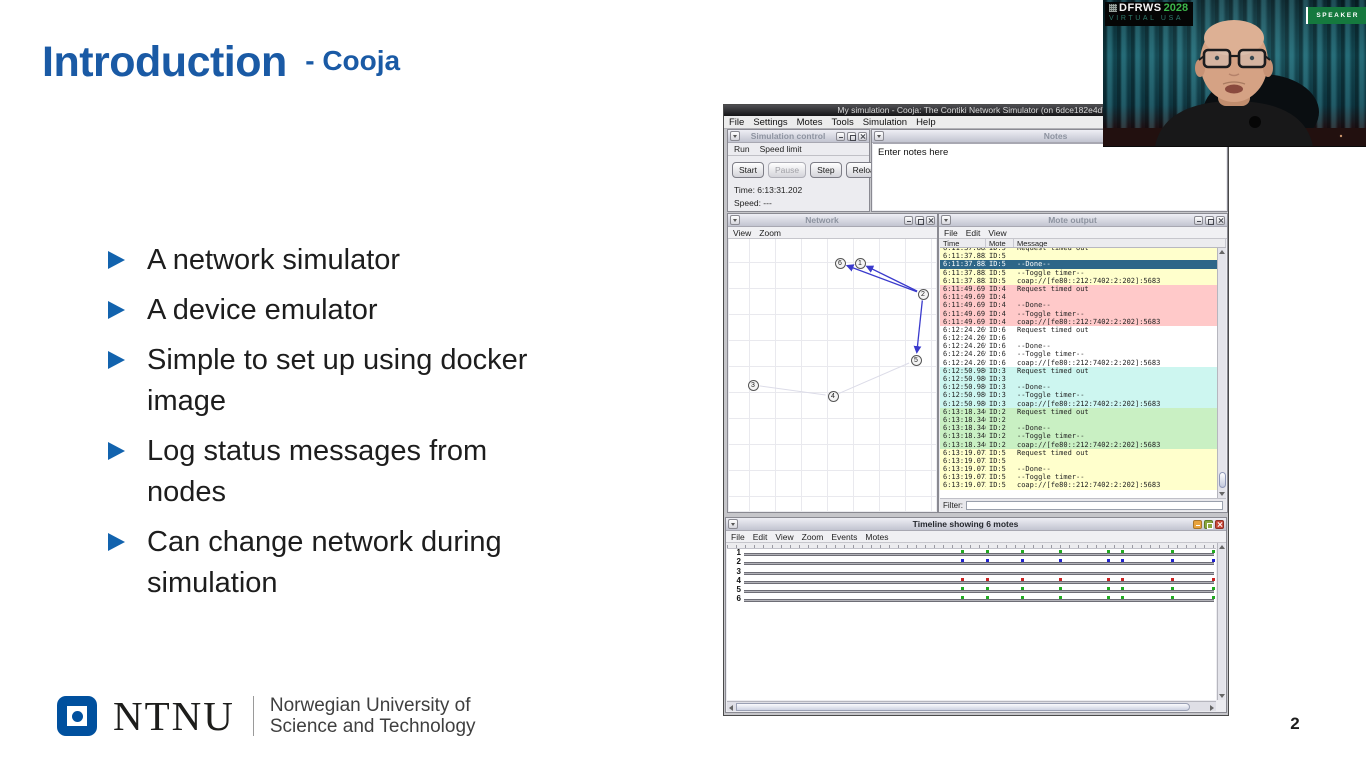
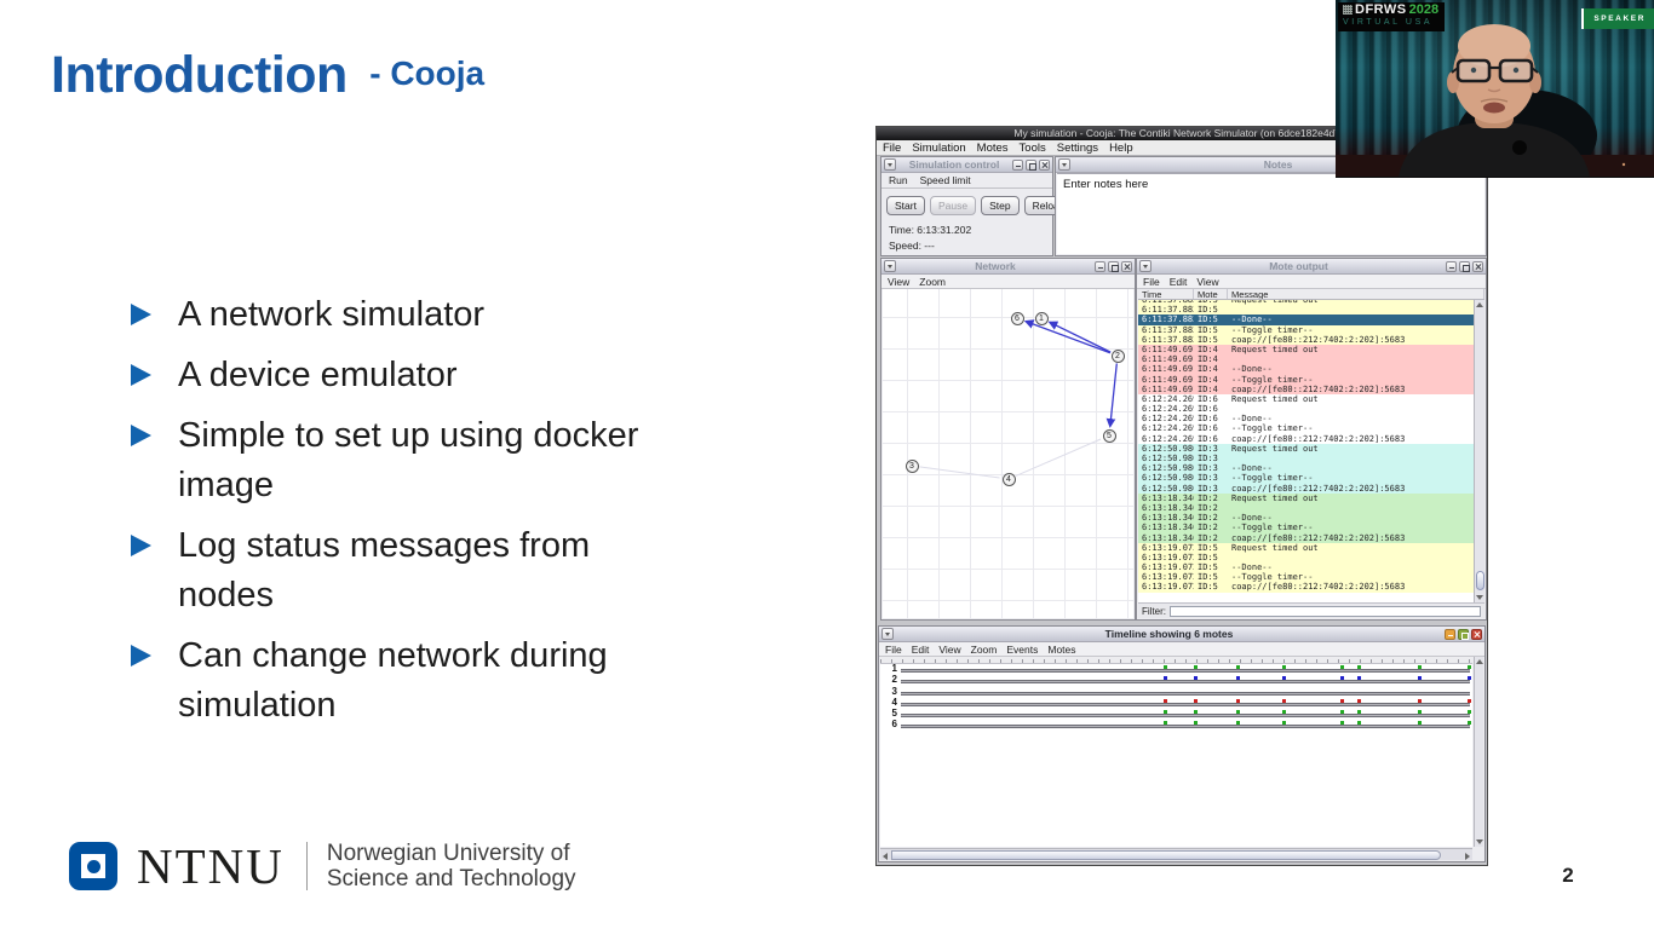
  Introduction - Cooja
  A network simulator
  A device emulator
  Simple to set up using docker
  image
  Log status messages from
  nodes
  Can change network during
  simulation
  NTNU
  Norwegian University of
  Science and Technology
  2
  My simulation - Cooja: The Contiki Network Simulator (on 6dce182e4d
  File
- Settings
+ Simulation
  Motes
  Tools
- Simulation
+ Settings
  Help
  Simulation control
  Run
  Speed limit
  Start
  Pause
  Step
  Time: 6:13:31.202
  Speed: ---
  Notes
  Enter notes here
  Network
  View
  Zoom
  Mote output
  File
  Edit
  View
  Time
  Mote
  Message
  6:11:37.88
  ID:5
  Request timed out
  6:11:37.88
  ID:5
  6:11:37.88
  ID:5
  --Done--
  6:11:37.88
  ID:5
  --Toggle timer--
  6:11:37.88
  ID:5
  coap://[fe80::212:7402:2:202]:5683
  6:11:49.69
  ID:4
  Request timed out
  6:11:49.69
  ID:4
  6:11:49.69
  ID:4
  --Done--
  6:11:49.69
  ID:4
  --Toggle timer--
  6:11:49.69
  ID:4
  coap://[fe80::212:7402:2:202]:5683
  6:12:24.26
  ID:6
  Request timed out
  6:12:24.26
  ID:6
  6:12:24.26
  ID:6
  --Done--
  6:12:24.26
  ID:6
  --Toggle timer--
  6:12:24.26
  ID:6
  coap://[fe80::212:7402:2:202]:5683
  6:12:50.98
  ID:3
  Request timed out
  6:12:50.98
  ID:3
  6:12:50.98
  ID:3
  --Done--
  6:12:50.98
  ID:3
  --Toggle timer--
  6:12:50.98
  ID:3
  coap://[fe80::212:7402:2:202]:5683
  6:13:18.34
  ID:2
  Request timed out
  6:13:18.34
  ID:2
  6:13:18.34
  ID:2
  --Done--
  6:13:18.34
  ID:2
  --Toggle timer--
  6:13:18.34
  ID:2
  coap://[fe80::212:7402:2:202]:5683
  6:13:19.07
  ID:5
  Request timed out
  6:13:19.07
  ID:5
  6:13:19.07
  ID:5
  --Done--
  6:13:19.07
  ID:5
  --Toggle timer--
  6:13:19.07
  ID:5
  coap://[fe80::212:7402:2:202]:5683
  Filter:
  Timeline showing 6 motes
  File
  Edit
  View
  Zoom
  Events
  Motes
  1
  2
  3
  4
  5
  6
  DFRWS
  2028
